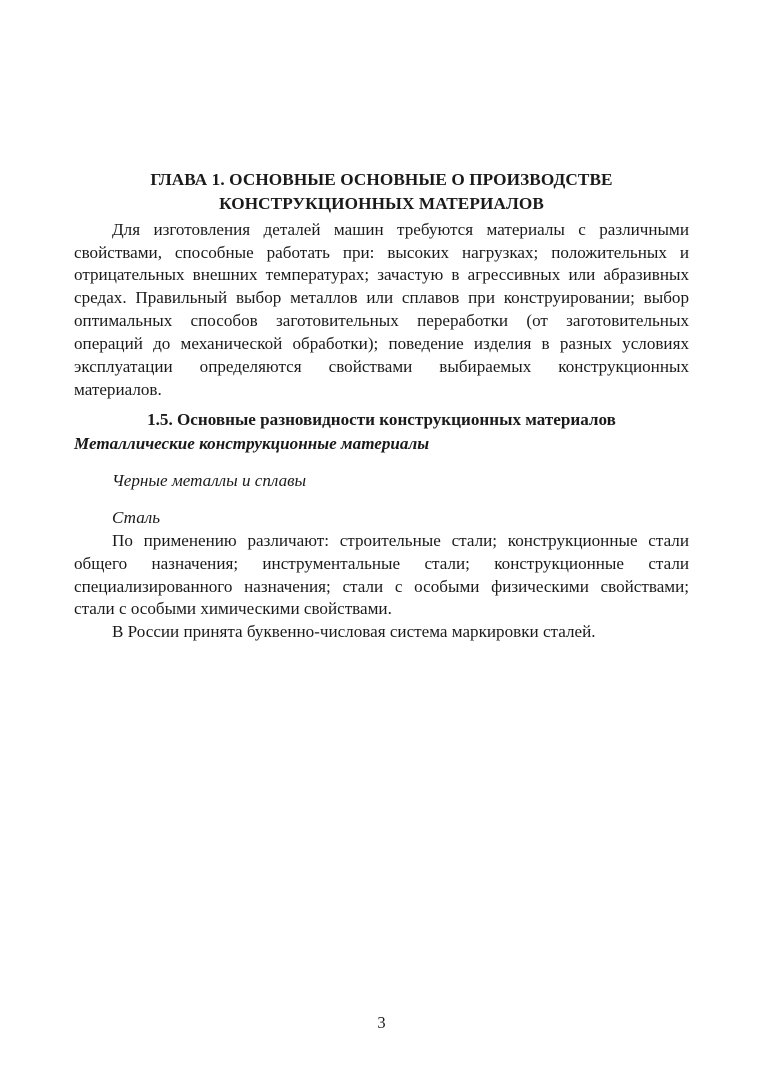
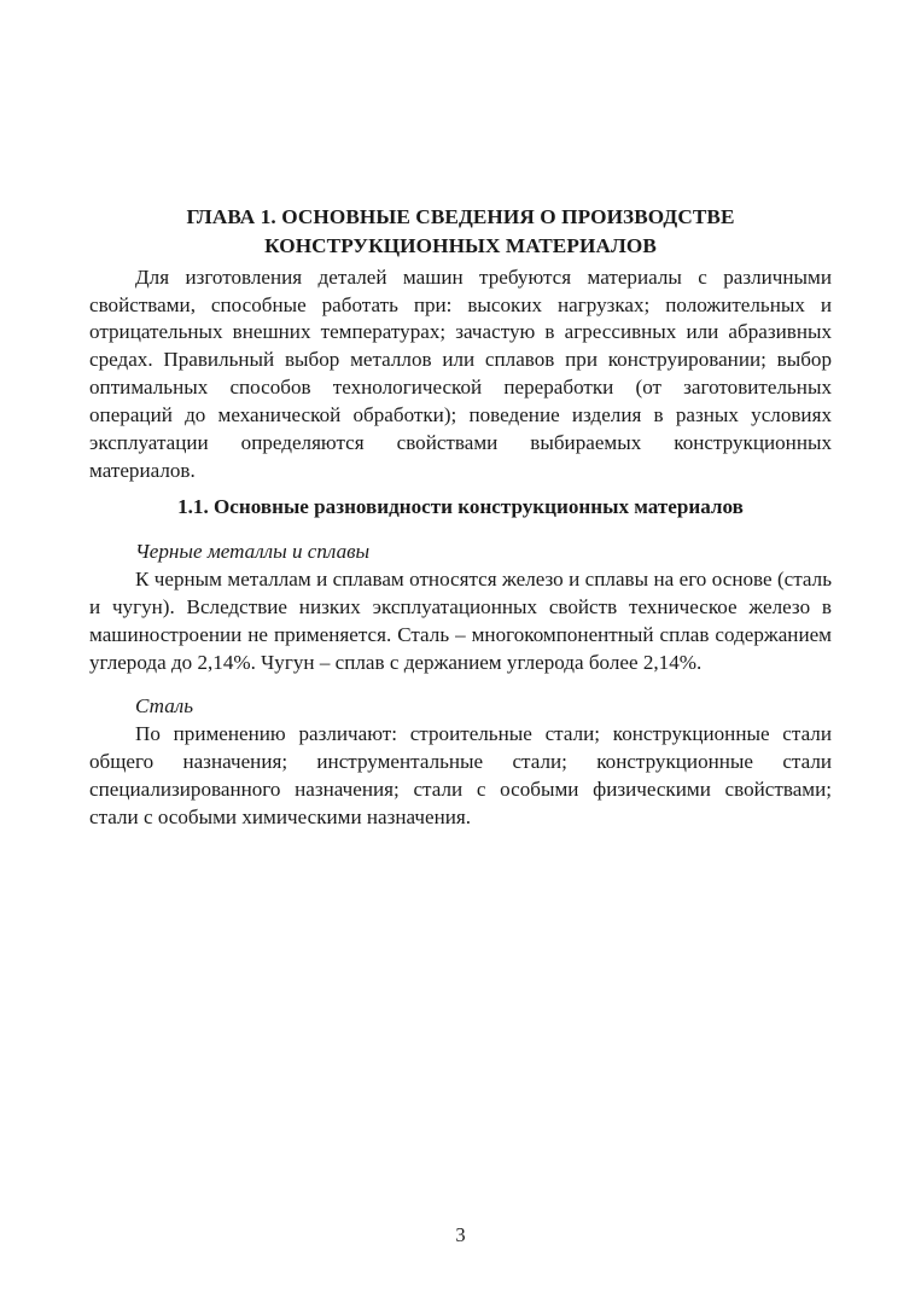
- ГЛАВА 1. ОСНОВНЫЕ ОСНОВНЫЕ О ПРОИЗВОДСТВЕ
+ ГЛАВА 1. ОСНОВНЫЕ СВЕДЕНИЯ О ПРОИЗВОДСТВЕ
  КОНСТРУКЦИОННЫХ МАТЕРИАЛОВ
- Для изготовления деталей машин требуются материалы с различными свойствами, способные работать при: высоких нагрузках; положительных и отрицательных внешних температурах; зачастую в агрессивных или абразивных средах. Правильный выбор металлов или сплавов при конструировании; выбор оптимальных способов заготовительных переработки (от заготовительных операций до механической обработки); поведение изделия в разных условиях эксплуатации определяются свойствами выбираемых конструкционных материалов.
+ Для изготовления деталей машин требуются материалы с различными свойствами, способные работать при: высоких нагрузках; положительных и отрицательных внешних температурах; зачастую в агрессивных или абразивных средах. Правильный выбор металлов или сплавов при конструировании; выбор оптимальных способов технологической переработки (от заготовительных операций до механической обработки); поведение изделия в разных условиях эксплуатации определяются свойствами выбираемых конструкционных материалов.
- 1.5. Основные разновидности конструкционных материалов
+ 1.1. Основные разновидности конструкционных материалов
- Металлические конструкционные материалы
  Черные металлы и сплавы
+ К черным металлам и сплавам относятся железо и сплавы на его основе (сталь и чугун). Вследствие низких эксплуатационных свойств техническое железо в машиностроении не применяется. Сталь – многокомпонентный сплав содержанием углерода до 2,14%. Чугун – сплав с держанием углерода более 2,14%.
  Сталь
- По применению различают: строительные стали; конструкционные стали общего назначения; инструментальные стали; конструкционные стали специализированного назначения; стали с особыми физическими свойствами; стали с особыми химическими свойствами.
+ По применению различают: строительные стали; конструкционные стали общего назначения; инструментальные стали; конструкционные стали специализированного назначения; стали с особыми физическими свойствами; стали с особыми химическими назначения.
- В России принята буквенно-числовая система маркировки сталей.
  3
